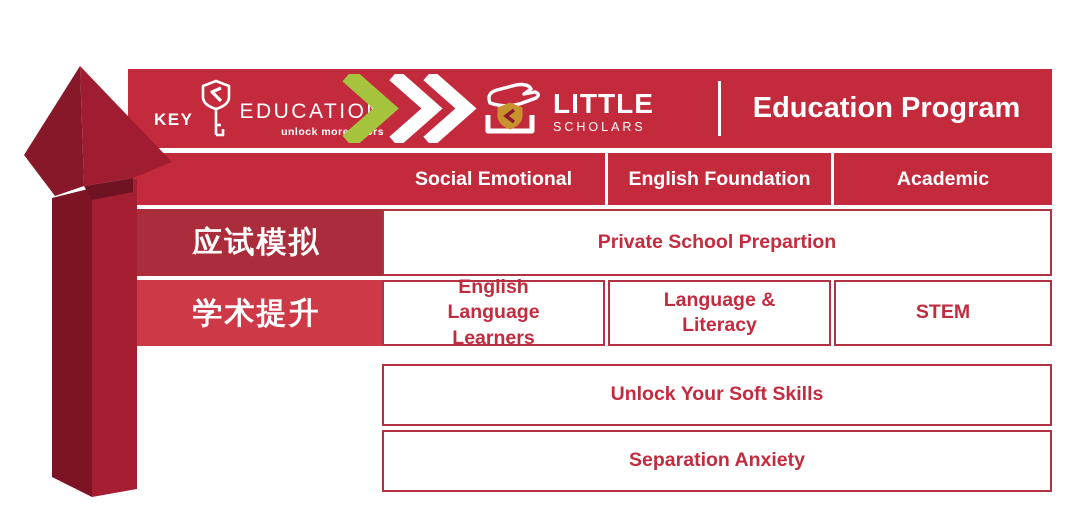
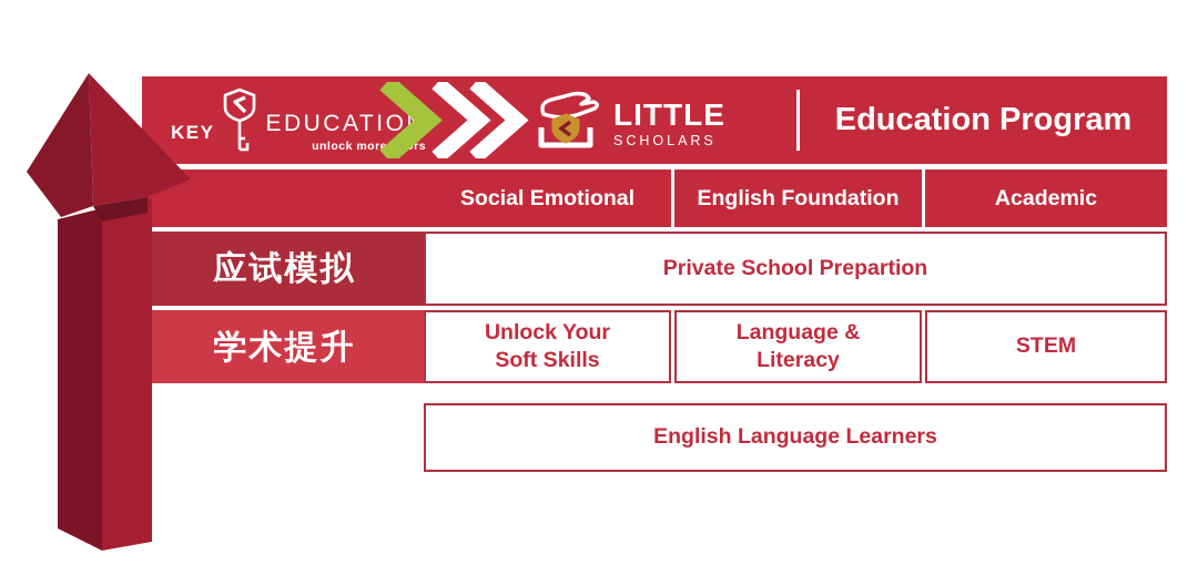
  KEY
  EDUCATIO
  unlock morers
  LITTLE
  SCHOLARS
  Education Program
  Social Emotional
  English Foundation
  Academic
  应试模拟
  Private School Prepartion
  学术提升
- English Language Learners
+ Unlock Your Soft Skills
  Language & Literacy
  STEM
- Unlock Your Soft Skills
+ English Language Learners
- Separation Anxiety
